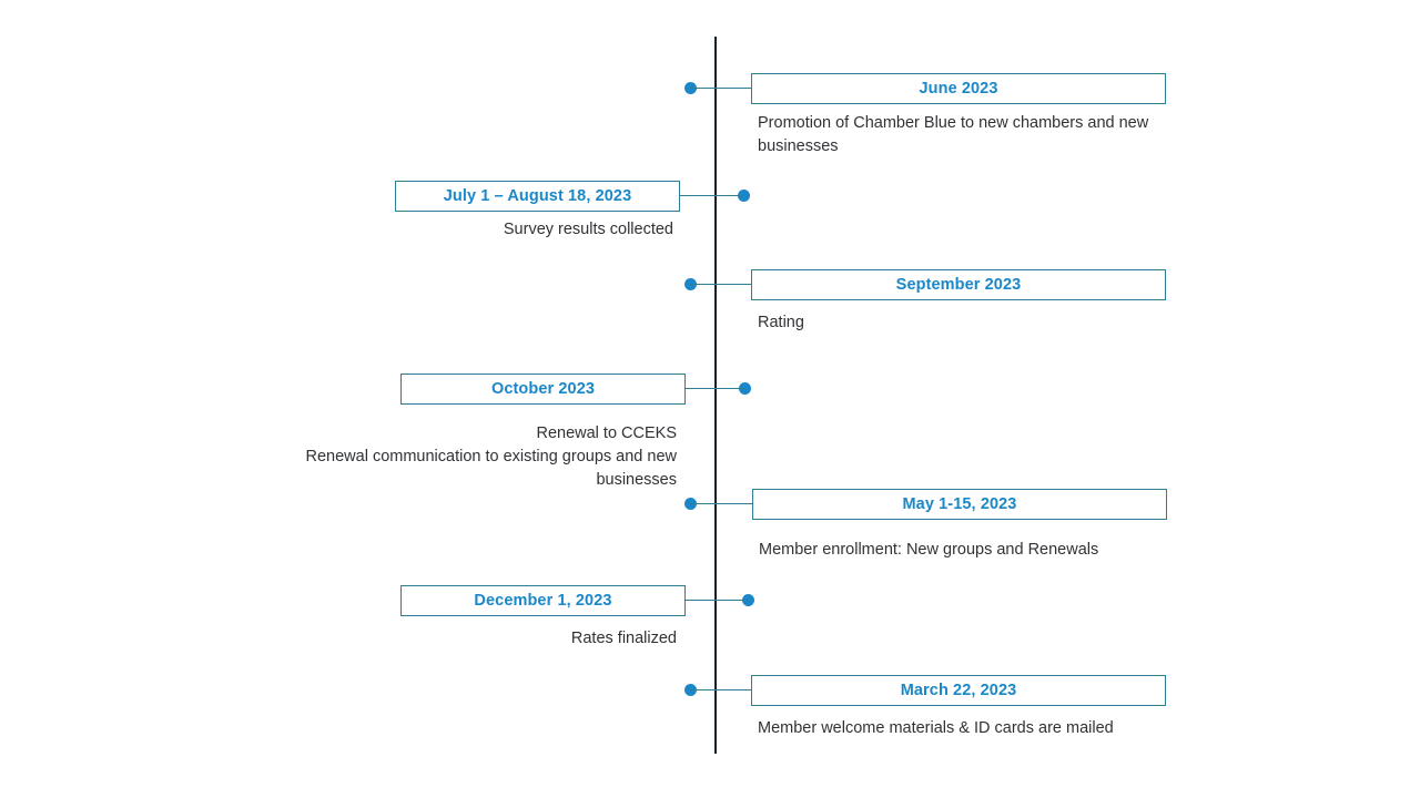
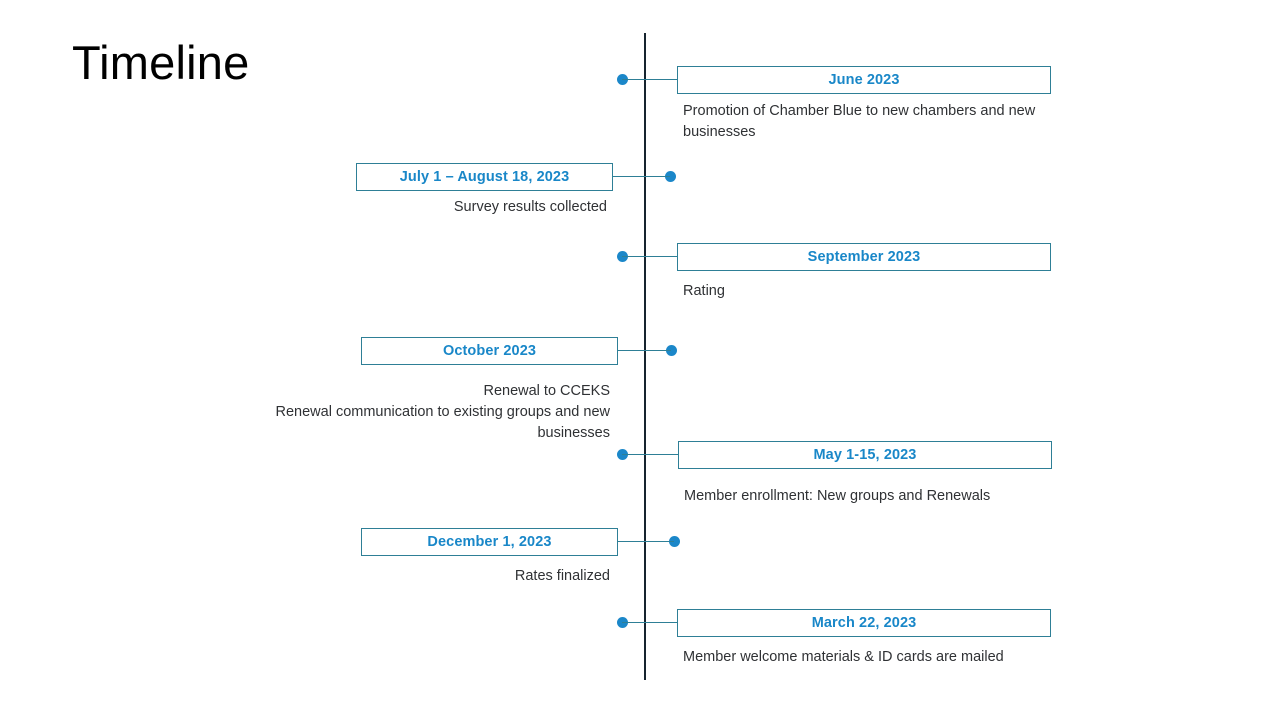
+ Timeline
  June 2023
  Promotion of Chamber Blue to new chambers and new businesses
  July 1 – August 18, 2023
  Survey results collected
  September 2023
  Rating
  October 2023
  Renewal to CCEKS
  Renewal communication to existing groups and new businesses
  May 1-15, 2023
  Member enrollment: New groups and Renewals
  December 1, 2023
  Rates finalized
  March 22, 2023
  Member welcome materials & ID cards are mailed
